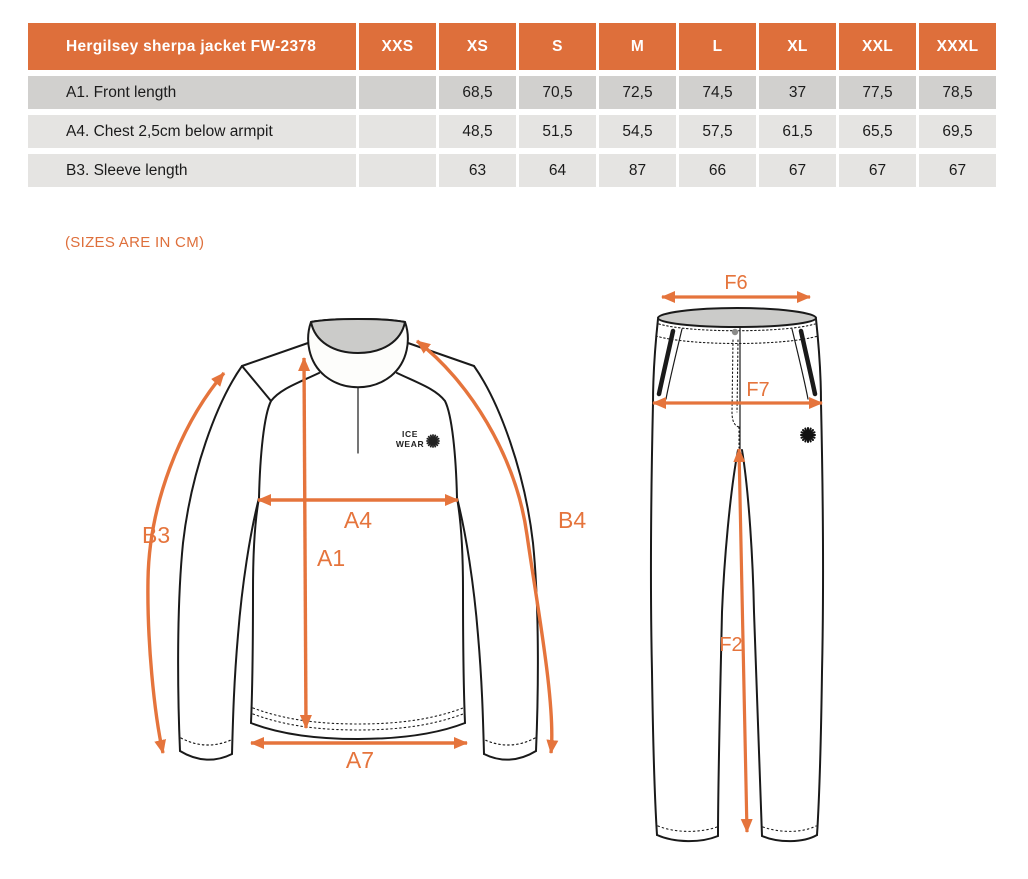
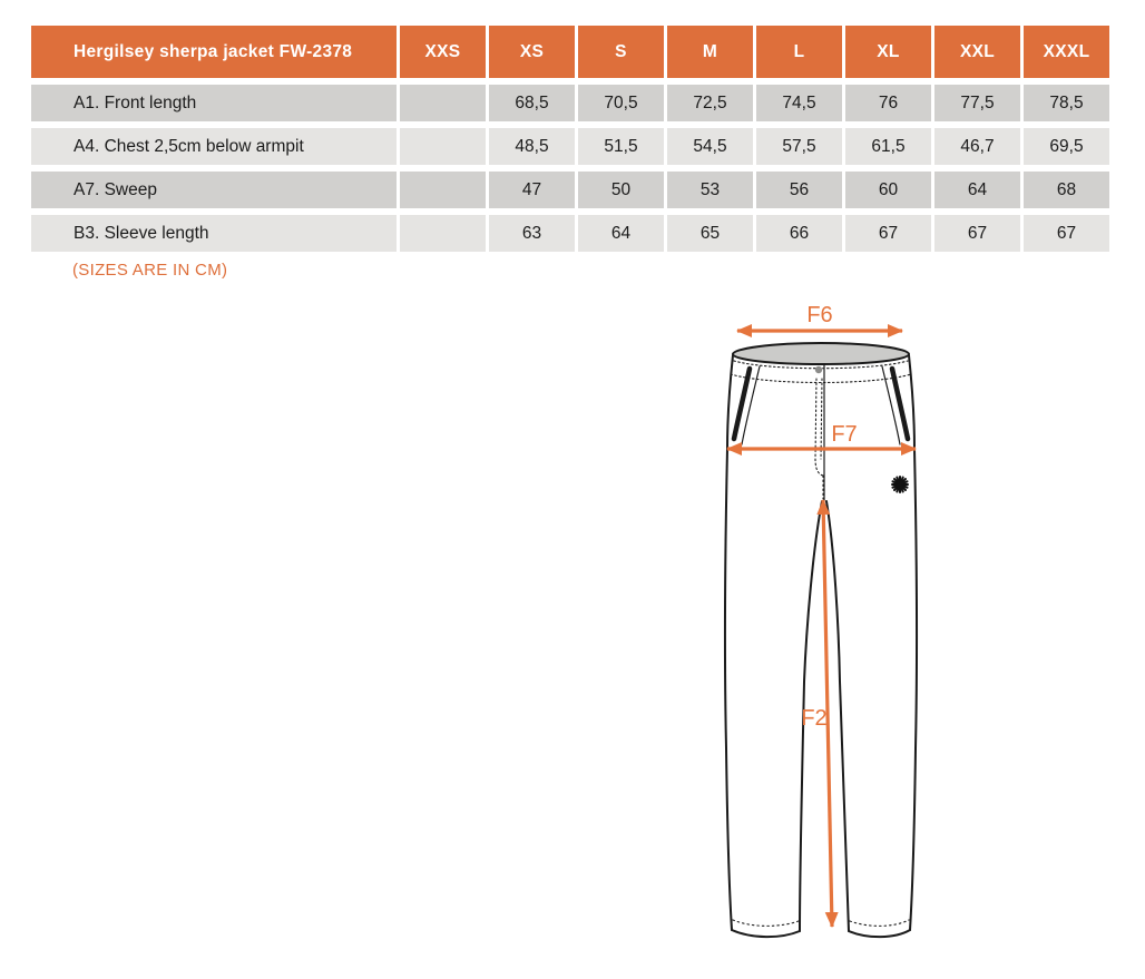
  Hergilsey sherpa jacket FW-2378	XXS	XS	S	M	L	XL	XXL	XXXL
- A1. Front length		68,5	70,5	72,5	74,5	37	77,5	78,5
+ A1. Front length		68,5	70,5	72,5	74,5	76	77,5	78,5
- A4. Chest 2,5cm below armpit		48,5	51,5	54,5	57,5	61,5	65,5	69,5
+ A4. Chest 2,5cm below armpit		48,5	51,5	54,5	57,5	61,5	46,7	69,5
+ A7. Sweep		47	50	53	56	60	64	68
- B3. Sleeve length		63	64	87	66	67	67	67
+ B3. Sleeve length		63	64	65	66	67	67	67
  (SIZES ARE IN CM)
- ICE
- WEAR
- A4
- A1
- B3
- B4
- A7
  F6
  F7
  F2
